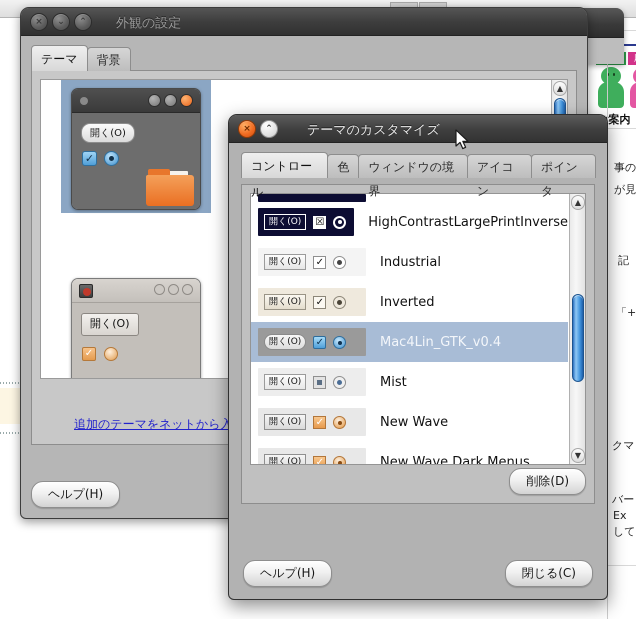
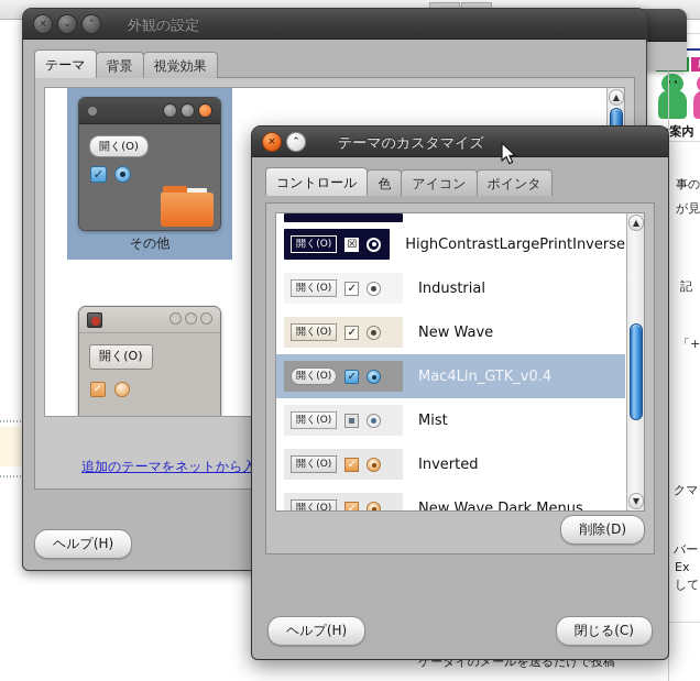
  事の
  が見
  記
  「+
  クマ
  バー
  Ex
  して
+ ケータイのメールを送るだけで投稿
  ×
  ⌄
  ⌃
  外観の設定
  テーマ
  背景
+ 視覚効果
  開く(O)
  ✓
+ その他
  開く(O)
  ✓
  ▲
  追加のテーマをネットから入
  ヘルプ(H)
  ×
  ⌃
  テーマのカスタマイズ
  コントロール
  色
- ウィンドウの境界
  アイコン
  ポインタ
  開く(O)
  ☒
  HighContrastLargePrintInverse
  開く(O)
  ✓
  Industrial
  開く(O)
  ✓
- Inverted
+ New Wave
  開く(O)
  ✓
  Mac4Lin_GTK_v0.4
  開く(O)
  Mist
  開く(O)
  ✓
- New Wave
+ Inverted
  開く(O)
  ✓
  New Wave Dark Menus
  ▲
  ▼
  削除(D)
  ヘルプ(H)
  閉じる(C)
